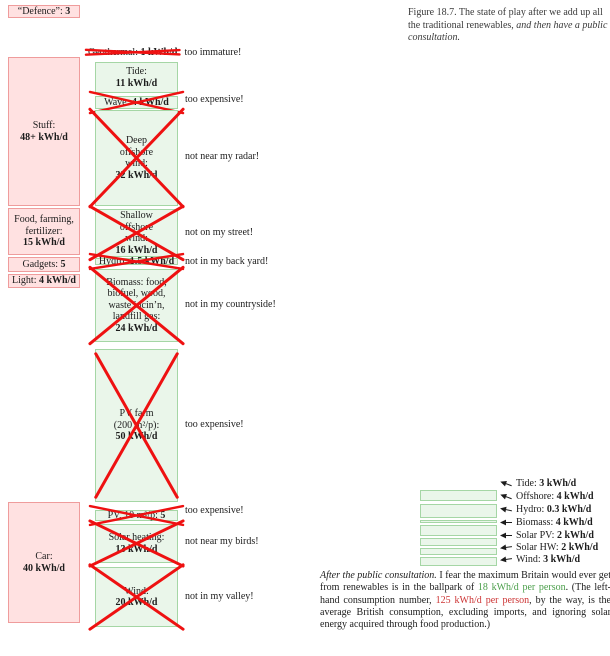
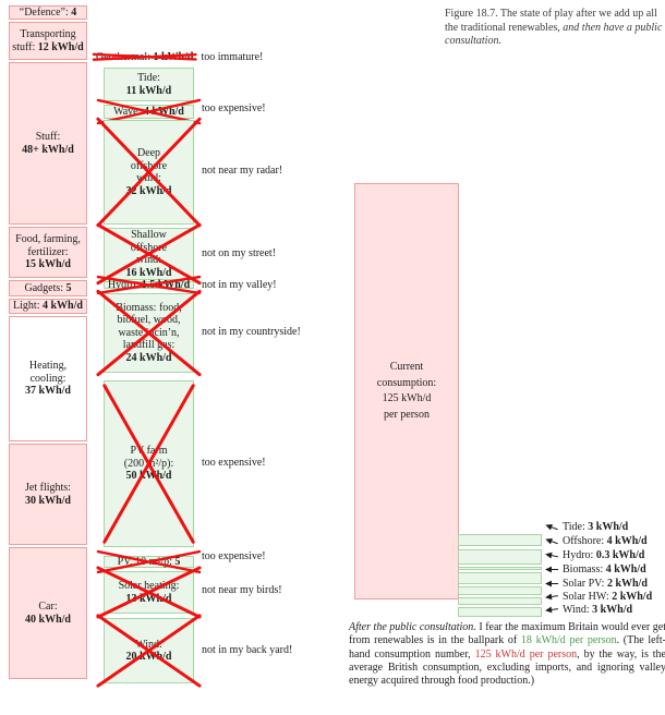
- “Defence”: 3
+ “Defence”: 4
+ Transporting
+ stuff: 12 kWh/d
  Stuff:
  48+ kWh/d
  Food, farming,
  fertilizer:
  15 kWh/d
  Gadgets: 5
  Light: 4 kWh/d
+ Heating,
+ cooling:
+ 37 kWh/d
+ Jet flights:
+ 30 kWh/d
  Car:
  40 kWh/d
  Tide:
  11 kWh/d
  Wave: Wh/d
  Deep
  ofshre
  win:
  32 kWh/
  Shallow
  ofshoe
  16 kWh/d
  Hydro: kWh/d
  iomass: food
  biouel, wod,
  wastecin’n,
  ladfill gs:
  24 kWh/d
  (200 m²/p):
  50Wh/d
  PV, 1²/p: 5
  Solr heang:
  20W/d
  too expensive!
  not near my radar!
  not on my street!
- not in my back yard!
+ not in my valley!
  not in my countryside!
  too expensive!
  too expensive!
  not near my birds!
- not in my valley!
+ not in my back yard!
+ Current
+ consumption:
+ 125 kWh/d
+ per person
  Tide: 3 kWh/d
  Offshore: 4 kWh/d
  Hydro: 0.3 kWh/d
  Biomass: 4 kWh/d
  Solar PV: 2 kWh/d
  Solar HW: 2 kWh/d
  Wind: 3 kWh/d
  Figure 18.7. The state of play after we add up all the traditional renewables, and then have a public consultation.
- After the public consultation. I fear the maximum Britain would ever ge from renewables is in the ballpark of 18 kWh/d per person. (The left-hand consumption number, 125 kWh/d per person, by the way, is the average British consumption, excluding imports, and ignoring solar energy acquired through food production.)
+ After the public consultation. I fear the maximum Britain would ever ge from renewables is in the ballpark of 18 kWh/d per person. (The left-hand consumption number, 125 kWh/d per person, by the way, is the average British consumption, excluding imports, and ignoring valley energy acquired through food production.)
